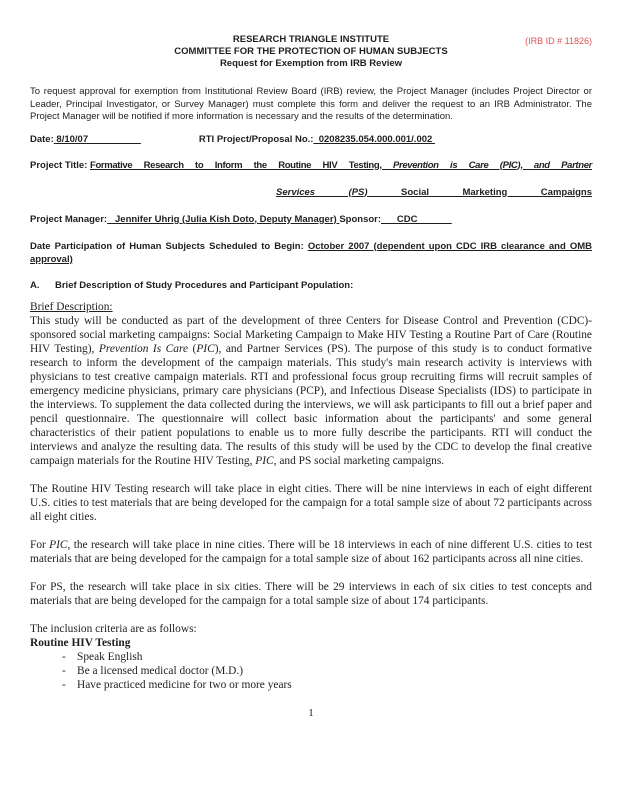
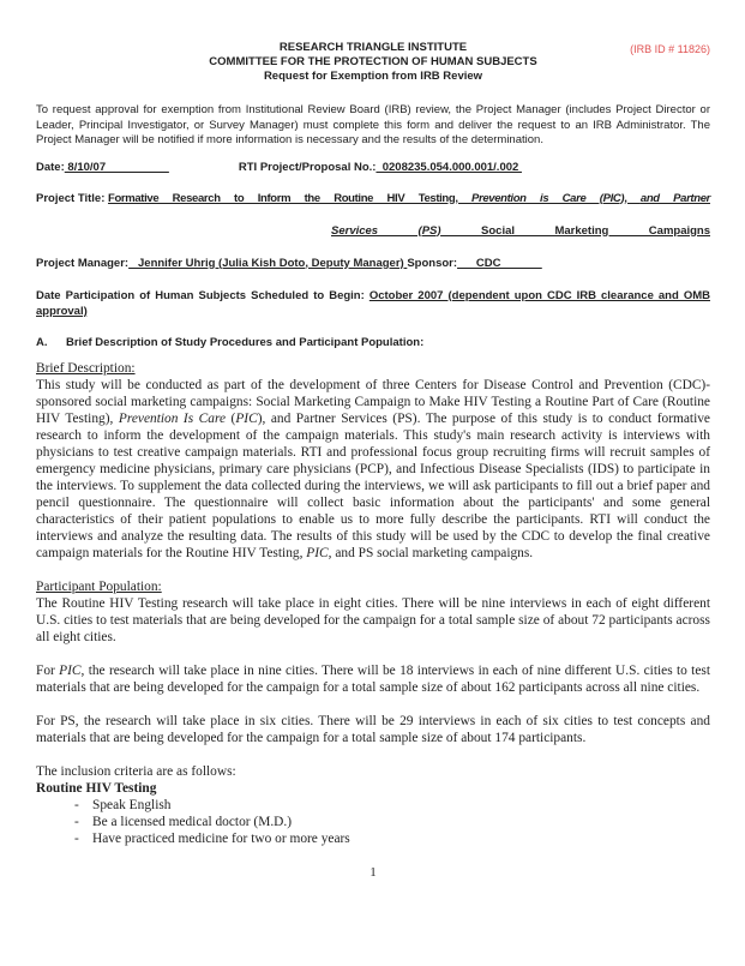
  (IRB ID # 11826)
  RESEARCH TRIANGLE INSTITUTE
  COMMITTEE FOR THE PROTECTION OF HUMAN SUBJECTS
  Request for Exemption from IRB Review
  To request approval for exemption from Institutional Review Board (IRB) review, the Project Manager (includes Project Director or Leader, Principal Investigator, or Survey Manager) must complete this form and deliver the request to an IRB Administrator. The Project Manager will be notified if more information is necessary and the results of the determination.
  Date:
  8/10/07
  RTI Project/Proposal No.:
  0208235.054.000.001/.002
  Project Title:
  Formative Research to Inform the Routine HIV Testing, Prevention is Care (PIC), and Partner
  Services (PS) Social Marketing Campaigns
  Project Manager:
  Jennifer Uhrig (Julia Kish Doto, Deputy Manager)
  Sponsor:
  CDC
  Date Participation of Human Subjects Scheduled to Begin: October 2007 (dependent upon CDC IRB clearance and OMB approval)
  A.
  Brief Description of Study Procedures and Participant Population:
  Brief Description:
  This study will be conducted as part of the development of three Centers for Disease Control and Prevention (CDC)-sponsored social marketing campaigns: Social Marketing Campaign to Make HIV Testing a Routine Part of Care (Routine HIV Testing), Prevention Is Care (PIC), and Partner Services (PS). The purpose of this study is to conduct formative research to inform the development of the campaign materials. This study's main research activity is interviews with physicians to test creative campaign materials. RTI and professional focus group recruiting firms will recruit samples of emergency medicine physicians, primary care physicians (PCP), and Infectious Disease Specialists (IDS) to participate in the interviews. To supplement the data collected during the interviews, we will ask participants to fill out a brief paper and pencil questionnaire. The questionnaire will collect basic information about the participants' and some general characteristics of their patient populations to enable us to more fully describe the participants. RTI will conduct the interviews and analyze the resulting data. The results of this study will be used by the CDC to develop the final creative campaign materials for the Routine HIV Testing, PIC, and PS social marketing campaigns.
+ Participant Population:
  The Routine HIV Testing research will take place in eight cities. There will be nine interviews in each of eight different U.S. cities to test materials that are being developed for the campaign for a total sample size of about 72 participants across all eight cities.
  For PIC, the research will take place in nine cities. There will be 18 interviews in each of nine different U.S. cities to test materials that are being developed for the campaign for a total sample size of about 162 participants across all nine cities.
  For PS, the research will take place in six cities. There will be 29 interviews in each of six cities to test concepts and materials that are being developed for the campaign for a total sample size of about 174 participants.
  The inclusion criteria are as follows:
  Routine HIV Testing
  -
  Speak English
  -
  Be a licensed medical doctor (M.D.)
  -
  Have practiced medicine for two or more years
  1
